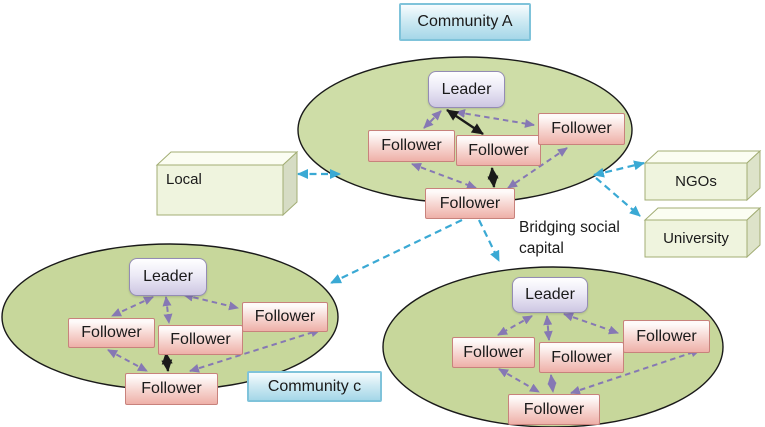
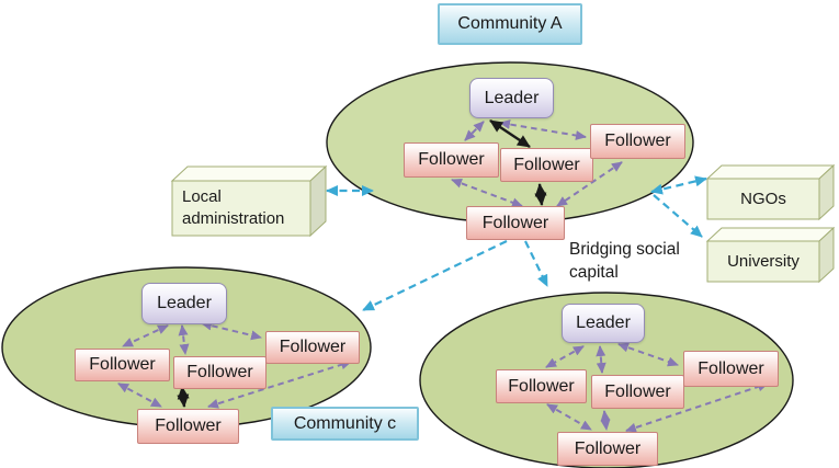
  Community A
  Leader
  Follower
  Follower
  Follower
  Follower
  Community c
  Leader
  Follower
  Follower
  Follower
  Follower
  Leader
  Follower
  Follower
  Follower
  Follower
  Local
+ administration
  NGOs
  University
  Bridging social
  capital
